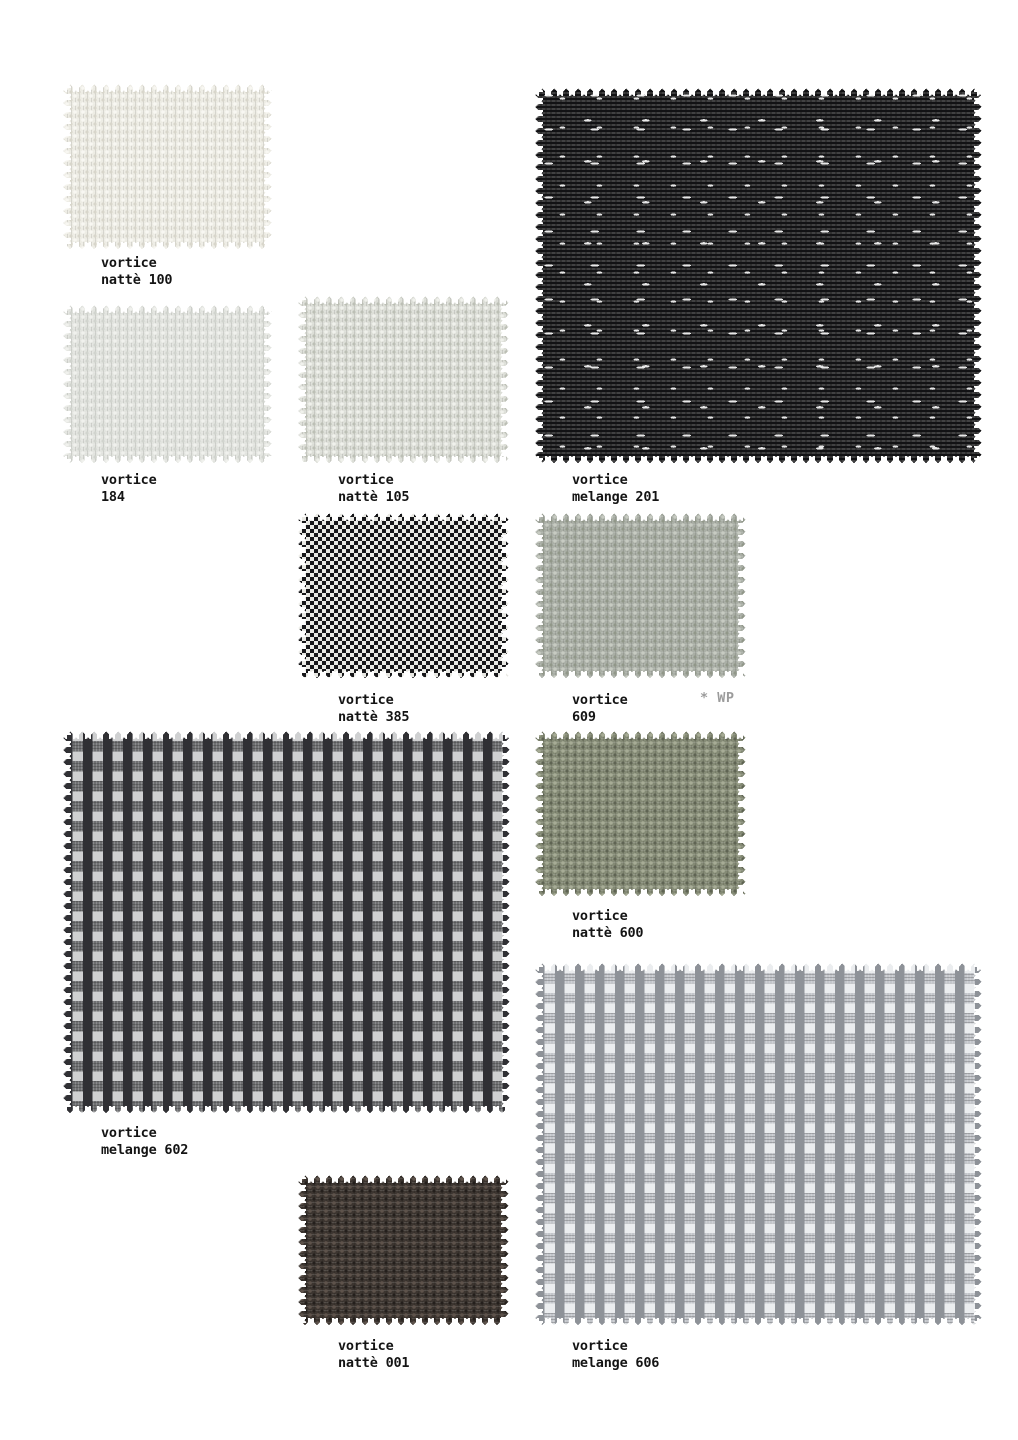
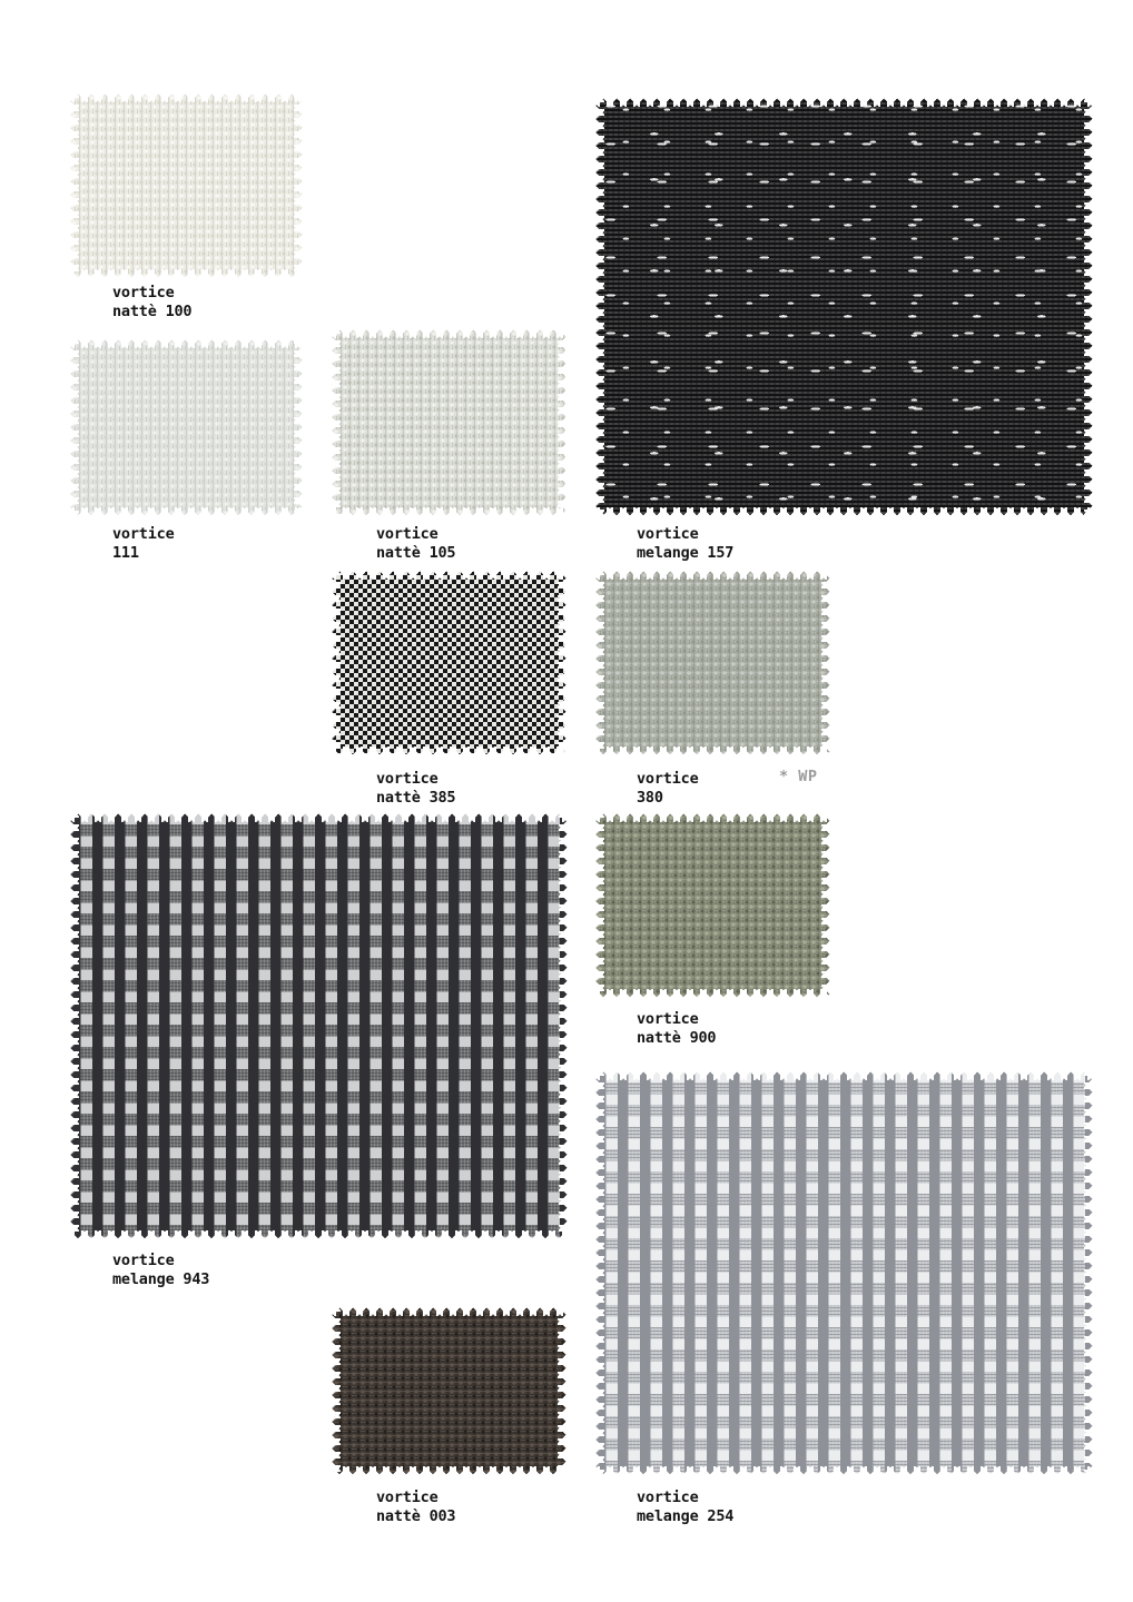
  vortice
  nattè 100
  vortice
- 184
+ 111
  vortice
  nattè 105
  vortice
- melange 201
+ melange 157
  vortice
  nattè 385
  vortice
- 609
+ 380
  * WP
  vortice
- melange 602
+ melange 943
  vortice
- nattè 600
+ nattè 900
  vortice
- melange 606
+ melange 254
  vortice
- nattè 001
+ nattè 003
